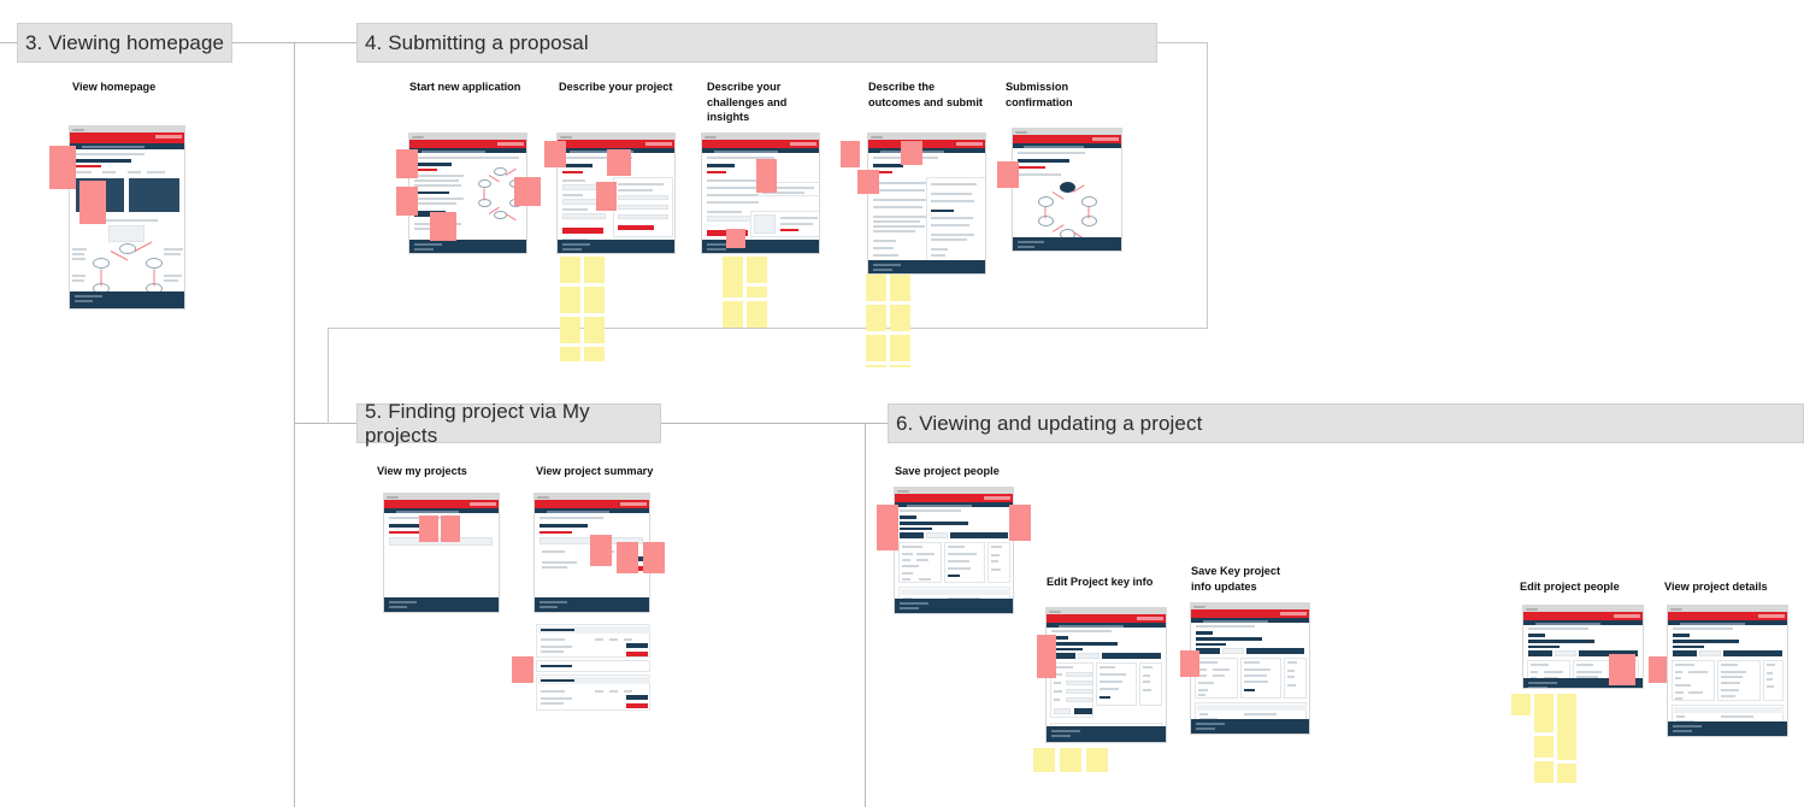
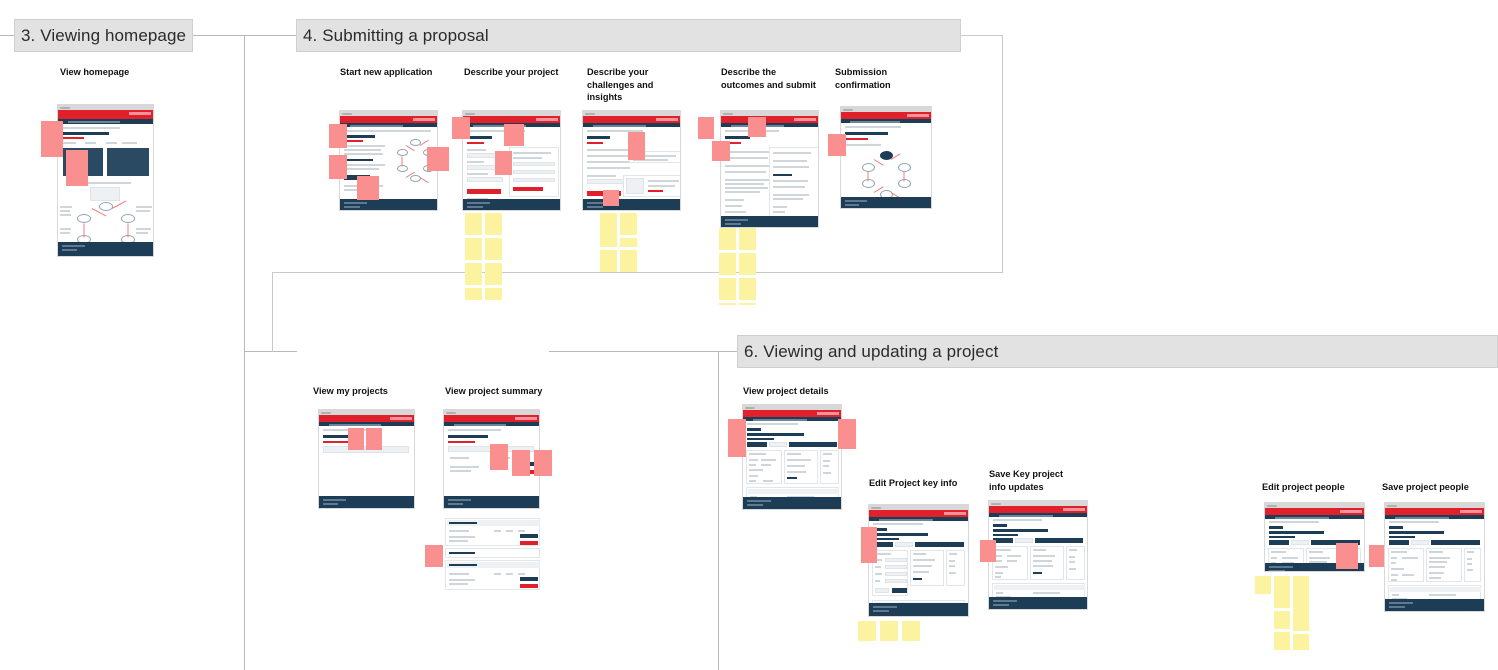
  3. Viewing homepage
  4. Submitting a proposal
- 5. Finding project via My projects
  6. Viewing and updating a project
  View homepage
  Start new application
  Describe your project
  Describe your challenges and insights
  Describe the outcomes and submit
  Submission confirmation
  View my projects
  View project summary
- Save project people
+ View project details
  Edit Project key info
  Save Key project info updates
  Edit project people
- View project details
+ Save project people
